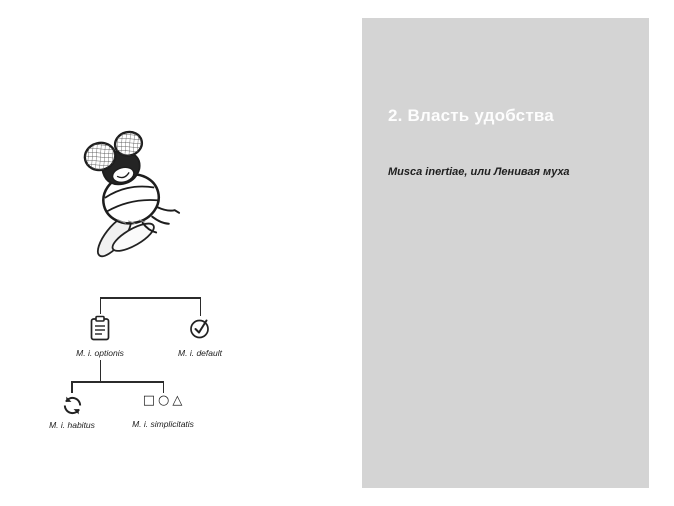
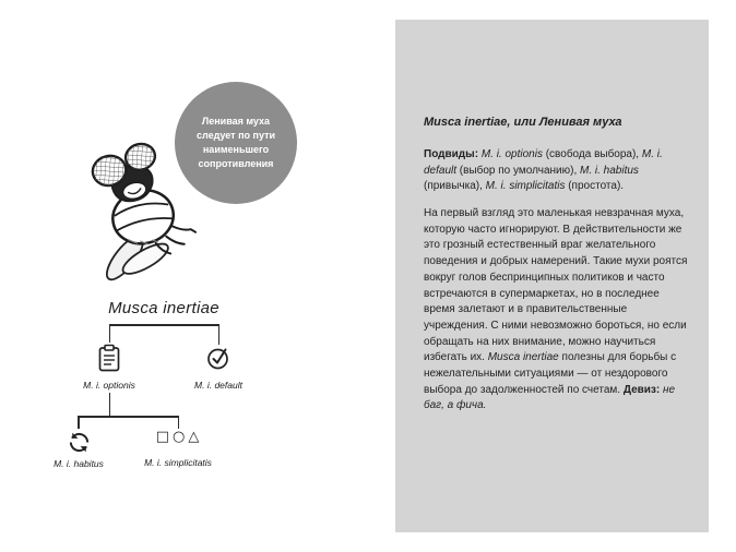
+ Ленивая муха следует по пути наименьшего сопротивления
+ Musca inertiae
  □○△
  M. i. optionis
  M. i. default
  M. i. habitus
  M. i. simplicitatis
- 2. Власть удобства
  Musca inertiae, или Ленивая муха
+ Подвиды: M. i. optionis (свобода выбора), M. i. default (выбор по умолчанию), M. i. habitus (привычка), M. i. simplicitatis (простота).
+ На первый взгляд это маленькая невзрачная муха, которую часто игнорируют. В действительности же это грозный естественный враг желательного поведения и добрых намерений. Такие мухи роятся вокруг голов беспринципных политиков и часто встречаются в супермаркетах, но в последнее время залетают и в правительственные учреждения. С ними невозможно бороться, но если обращать на них внимание, можно научиться избегать их. Musca inertiae полезны для борьбы с нежелательными ситуациями — от нездорового выбора до задолженностей по счетам. Девиз: не баг, а фича.
